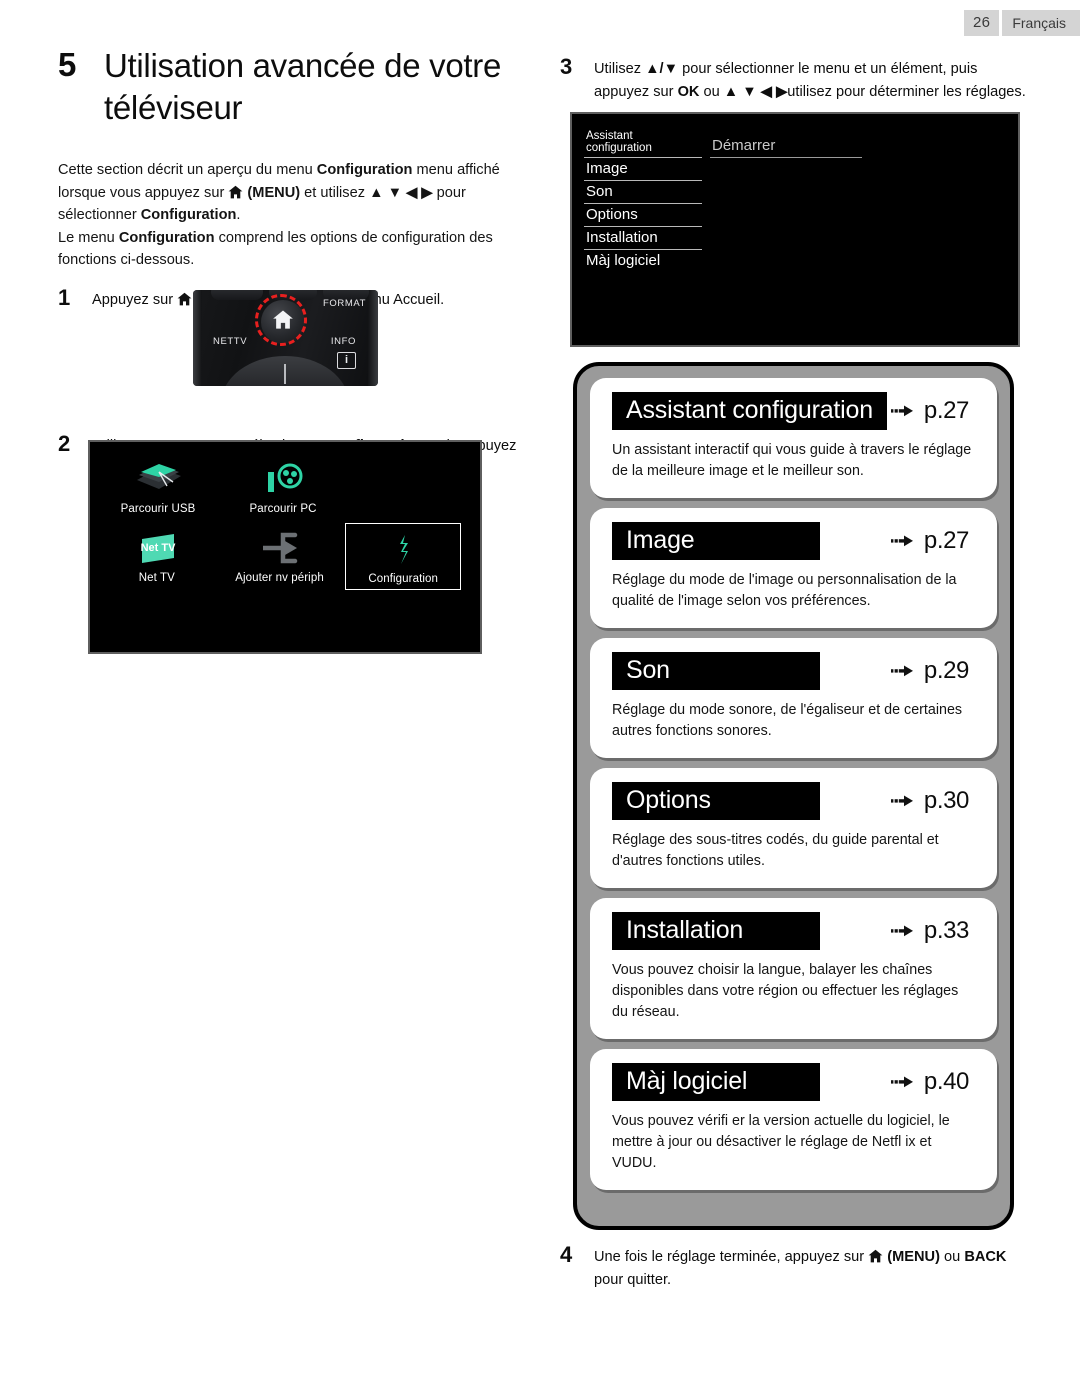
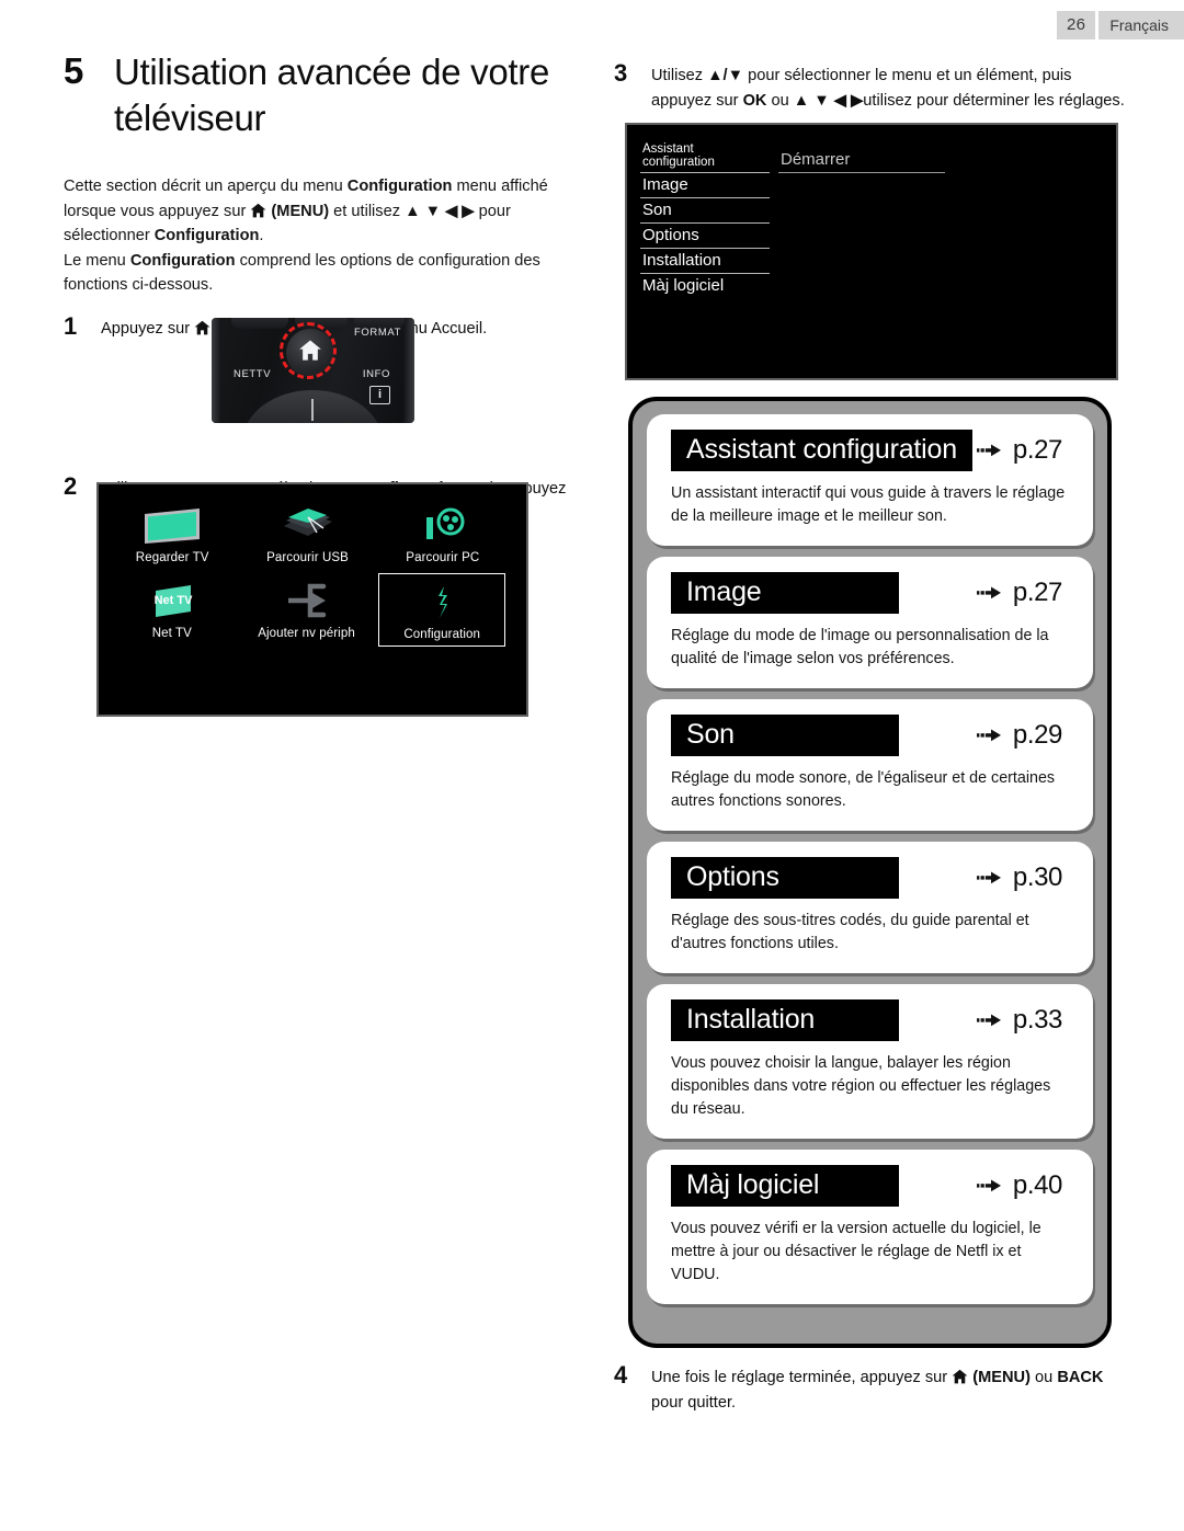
  26
  Français
  5
  Utilisation avancée de votre téléviseur
  Cette section décrit un aperçu du menu Configuration menu affiché
  lorsque vous appuyez sur (MENU) et utilisez ▲ ▼ ◀ ▶ pour
  sélectionner Configuration.
  Le menu Configuration comprend les options de configuration des
  fonctions ci-dessous.
  1
  2
  FORMAT
  NETTV
  INFO
  i
+ Regarder TV
  Parcourir USB
  Parcourir PC
  Net TV
  Net TV
  Ajouter nv périph
  Configuration
  3
  Utilisez ▲/▼ pour sélectionner le menu et un élément, puis
  appuyez sur OK ou ▲ ▼ ◀ ▶utilisez pour déterminer les réglages.
  Assistant configuration
  Démarrer
  Image
  Son
  Options
  Installation
  Màj logiciel
  Assistant configuration
  p.27
  Un assistant interactif qui vous guide à travers le réglage de la meilleure image et le meilleur son.
  Image
  p.27
  Réglage du mode de l'image ou personnalisation de la qualité de l'image selon vos préférences.
  Son
  p.29
  Réglage du mode sonore, de l'égaliseur et de certaines autres fonctions sonores.
  Options
  p.30
  Réglage des sous-titres codés, du guide parental et d'autres fonctions utiles.
  Installation
  p.33
- Vous pouvez choisir la langue, balayer les chaînes disponibles dans votre région ou effectuer les réglages du réseau.
+ Vous pouvez choisir la langue, balayer les région disponibles dans votre région ou effectuer les réglages du réseau.
  Màj logiciel
  p.40
  Vous pouvez vérifi er la version actuelle du logiciel, le mettre à jour ou désactiver le réglage de Netfl ix et VUDU.
  4
  Une fois le réglage terminée, appuyez sur (MENU) ou BACK
  pour quitter.
